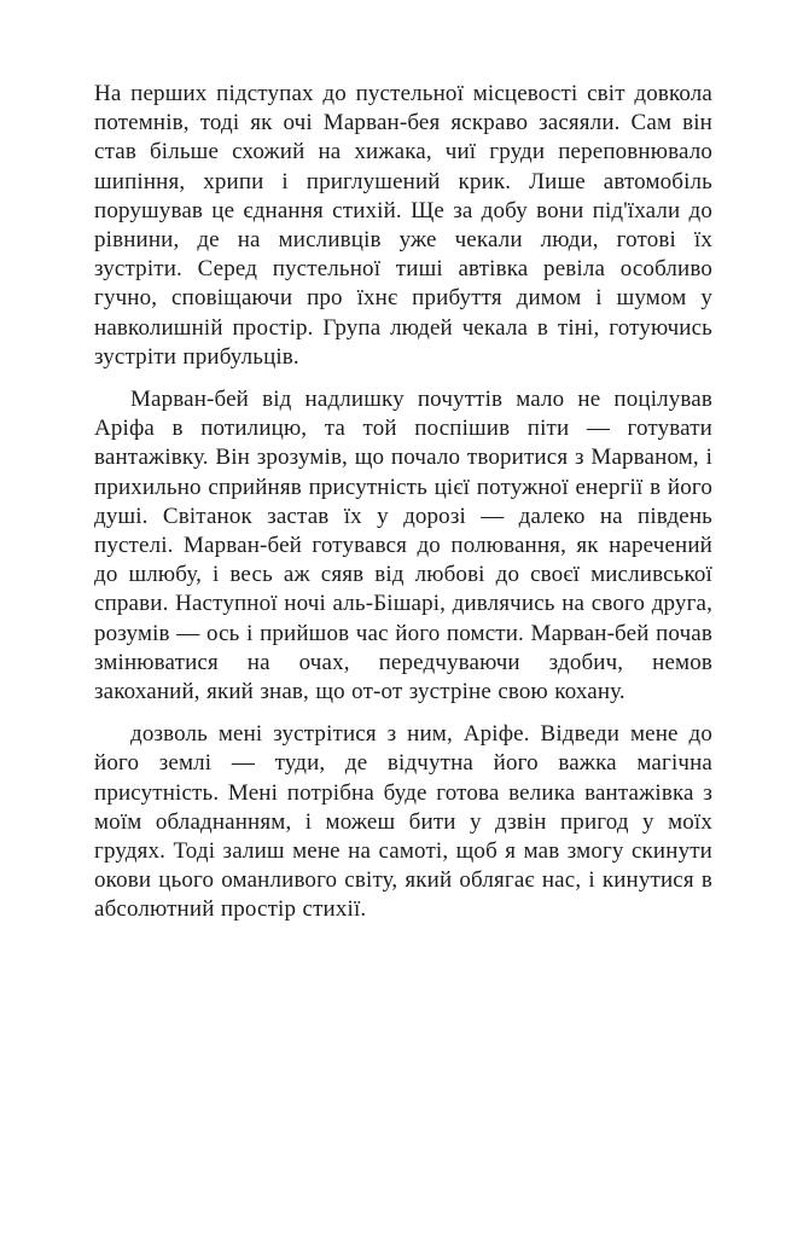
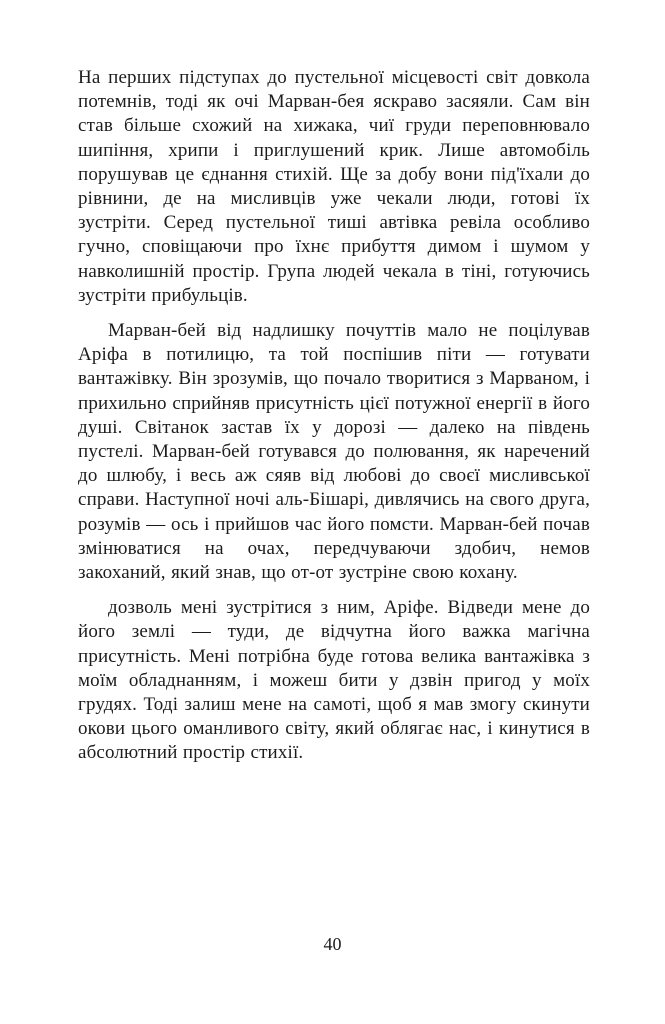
  На перших підступах до пустельної місцевості світ довкола потемнів, тоді як очі Марван-бея яскраво засяяли. Сам він став більше схожий на хижака, чиї груди переповнювало шипіння, хрипи і приглушений крик. Лише автомобіль порушував це єднання стихій. Ще за добу вони під'їхали до рівнини, де на мисливців уже чекали люди, готові їх зустріти. Серед пустельної тиші автівка ревіла особливо гучно, сповіщаючи про їхнє прибуття димом і шумом у навколишній простір. Група людей чекала в тіні, готуючись зустріти прибульців.
  Марван-бей від надлишку почуттів мало не поцілував Аріфа в потилицю, та той поспішив піти — готувати вантажівку. Він зрозумів, що почало творитися з Марваном, і прихильно сприйняв присутність цієї потужної енергії в його душі. Світанок застав їх у дорозі — далеко на південь пустелі. Марван-бей готувався до полювання, як наречений до шлюбу, і весь аж сяяв від любові до своєї мисливської справи. Наступної ночі аль-Бішарі, дивлячись на свого друга, розумів — ось і прийшов час його помсти. Марван-бей почав змінюватися на очах, передчуваючи здобич, немов закоханий, який знав, що от-от зустріне свою кохану.
  дозволь мені зустрітися з ним, Аріфе. Відведи мене до його землі — туди, де відчутна його важка магічна присутність. Мені потрібна буде готова велика вантажівка з моїм обладнанням, і можеш бити у дзвін пригод у моїх грудях. Тоді залиш мене на самоті, щоб я мав змогу скинути окови цього оманливого світу, який облягає нас, і кинутися в абсолютний простір стихії.
+ 40
